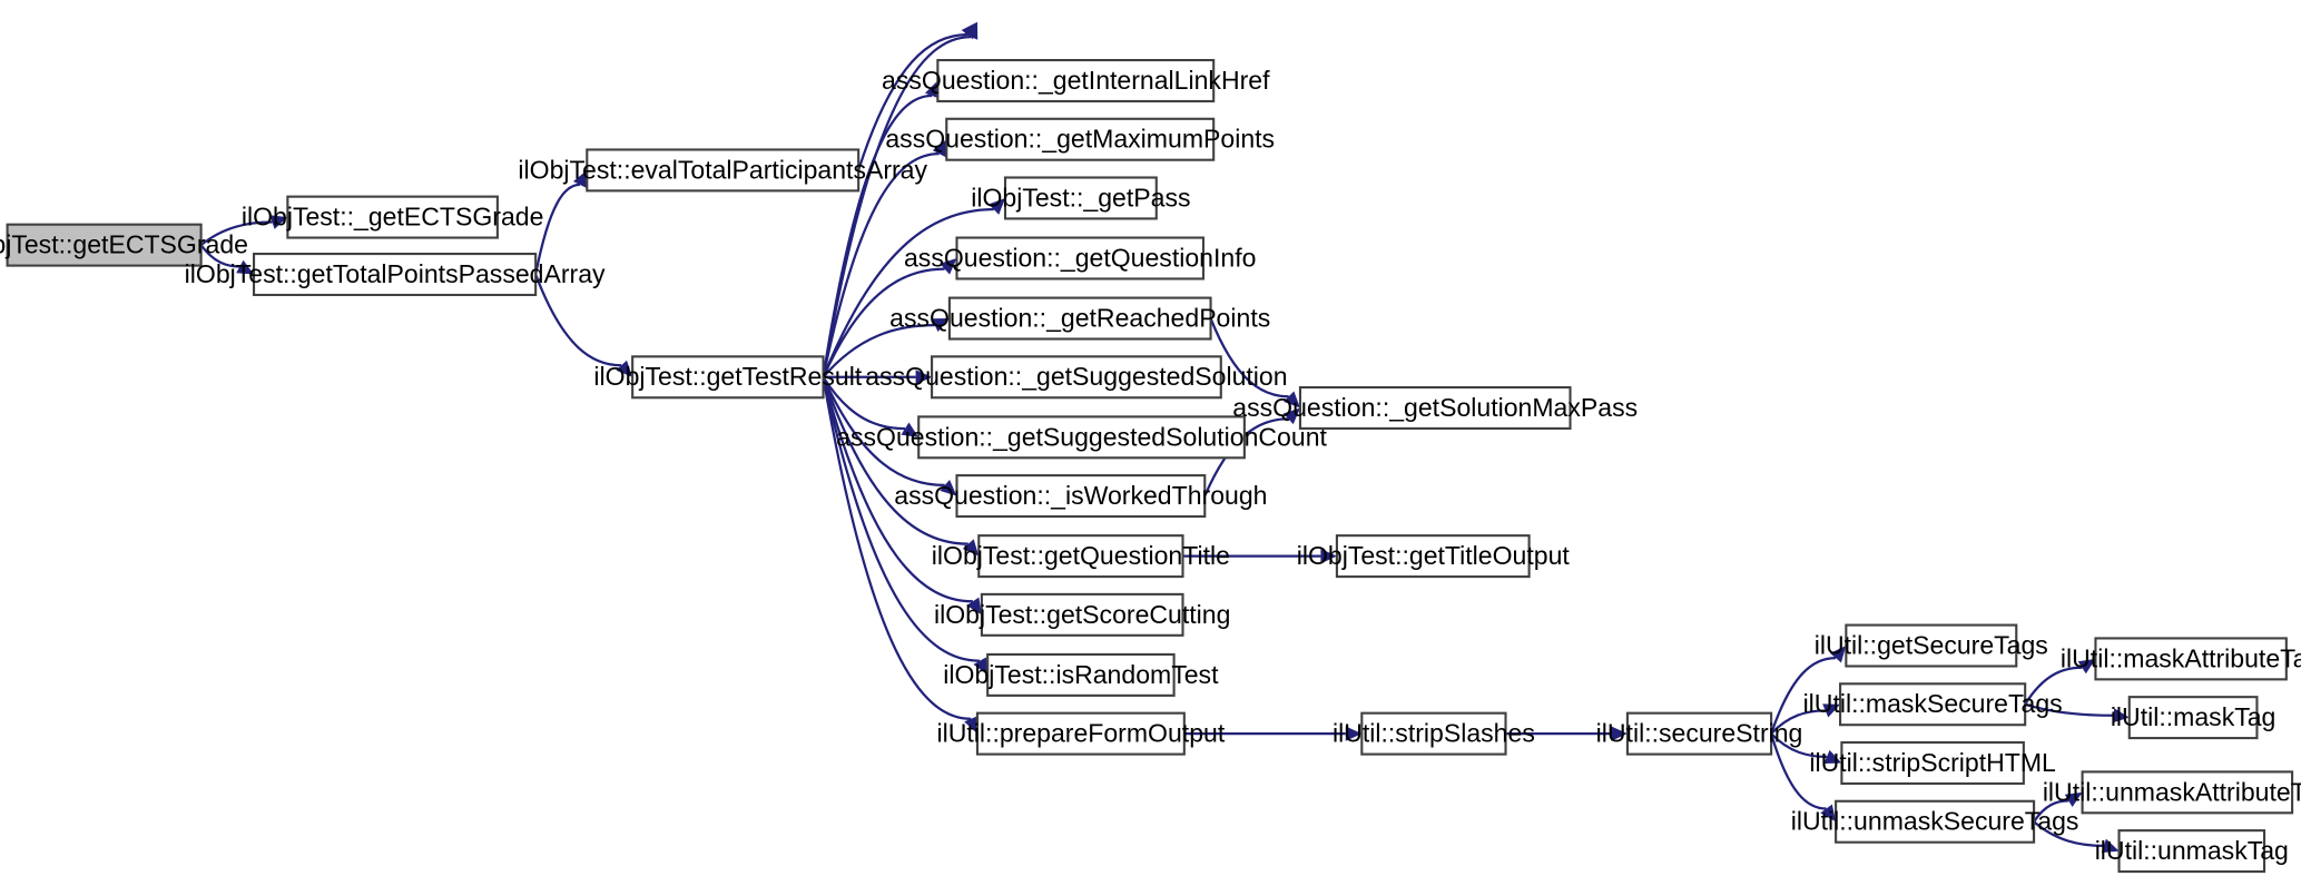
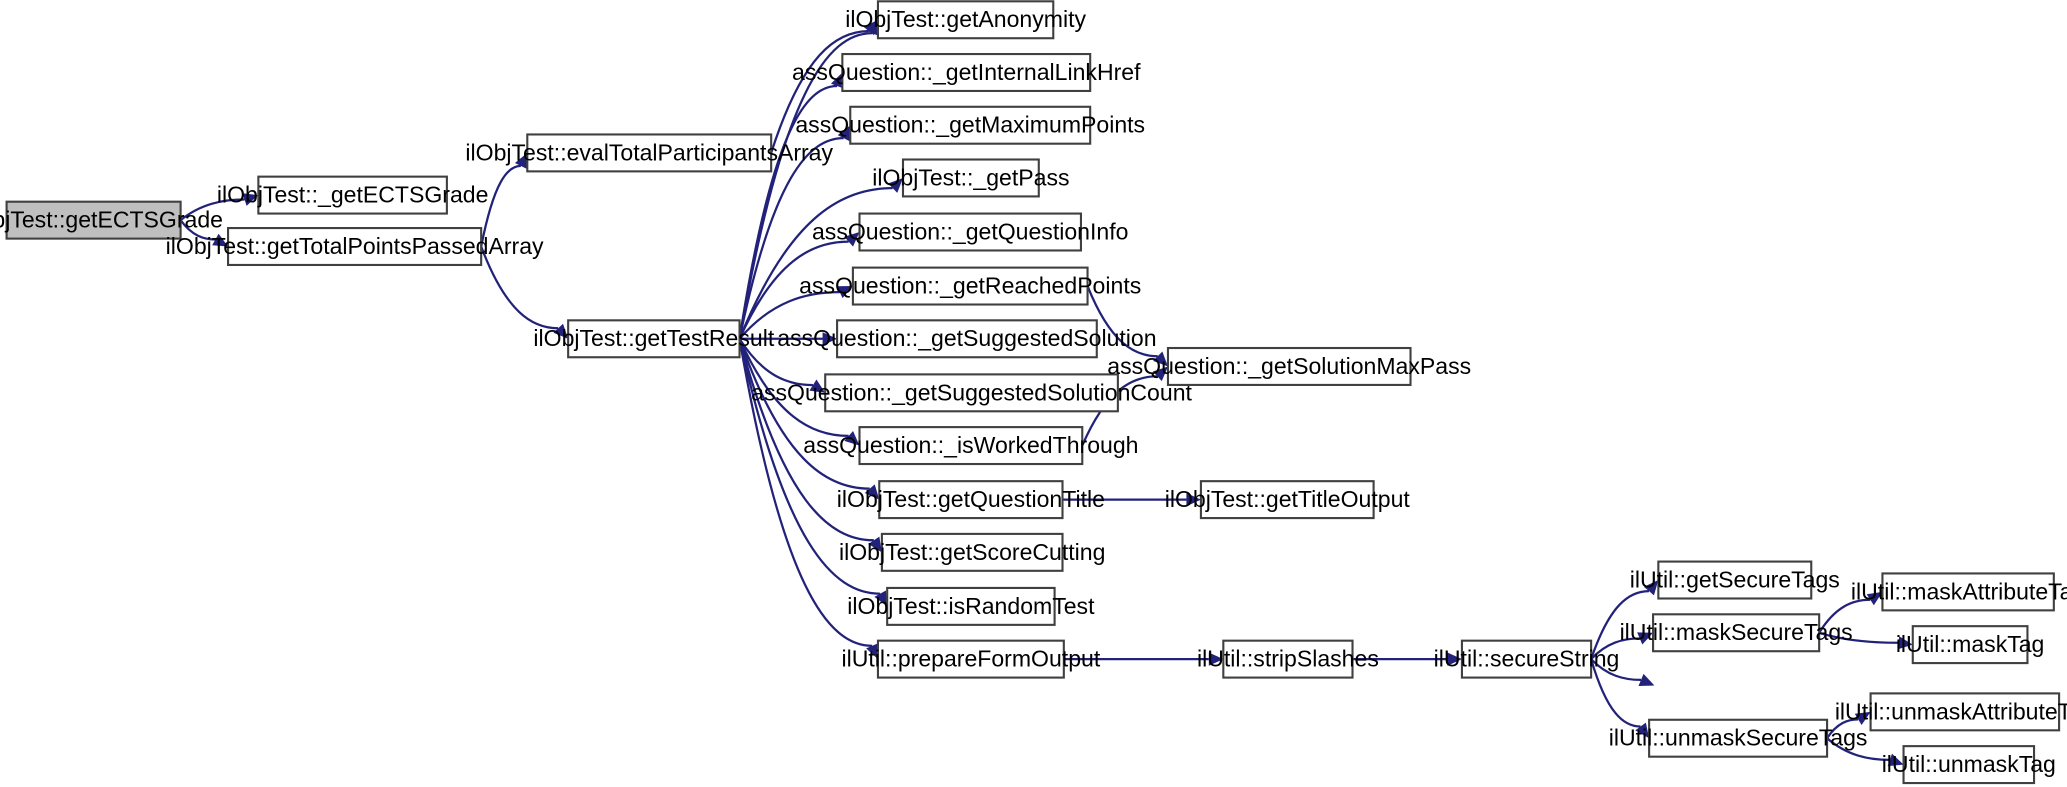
  jTest::getECTSGrade
  ilObjTest::_getECTSGrade
  ilObjTest::getTotalPointsPassedArray
  ilObjTest::evalTotalParticipantsArray
  ilObjTest::getTestResult
+ ilObjTest::getAnonymity
  assQuestion::_getInternalLinkHref
  assQuestion::_getMaximumPoints
  ilObjTest::_getPass
  assQuestion::_getQuestionInfo
  assQuestion::_getReachedPoints
  assQuestion::_getSuggestedSolution
  assQuestion::_getSuggestedSolutionCount
  assQuestion::_isWorkedThrough
  ilObjTest::getQuestionTitle
  ilObjTest::getScoreCutting
  ilObjTest::isRandomTest
  ilUtil::prepareFormOutput
  assQuestion::_getSolutionMaxPass
  ilObjTest::getTitleOutput
  ilUtil::stripSlashes
  ilUtil::secureString
  ilUtil::getSecureTags
  ilUtil::maskSecureTags
- ilUtil::stripScriptHTML
  ilUtil::unmaskSecureTags
  ilUtil::maskAttributeTa
  ilUtil::maskTag
  ilUtil::unmaskAttributeT
  ilUtil::unmaskTag
